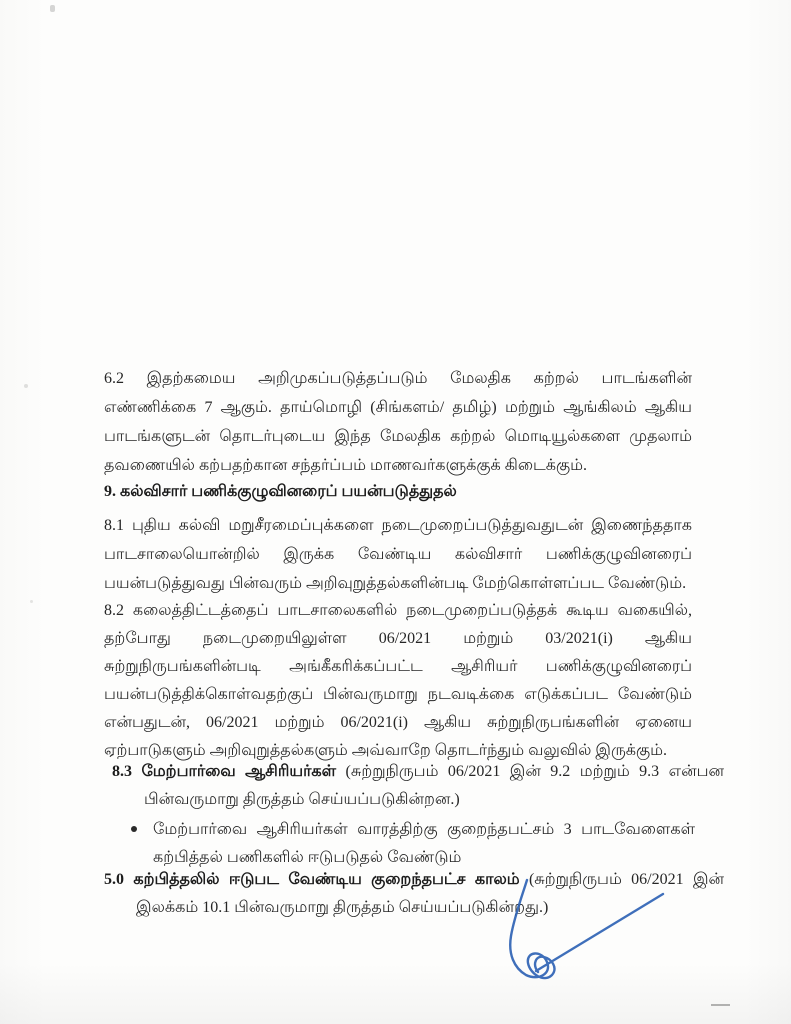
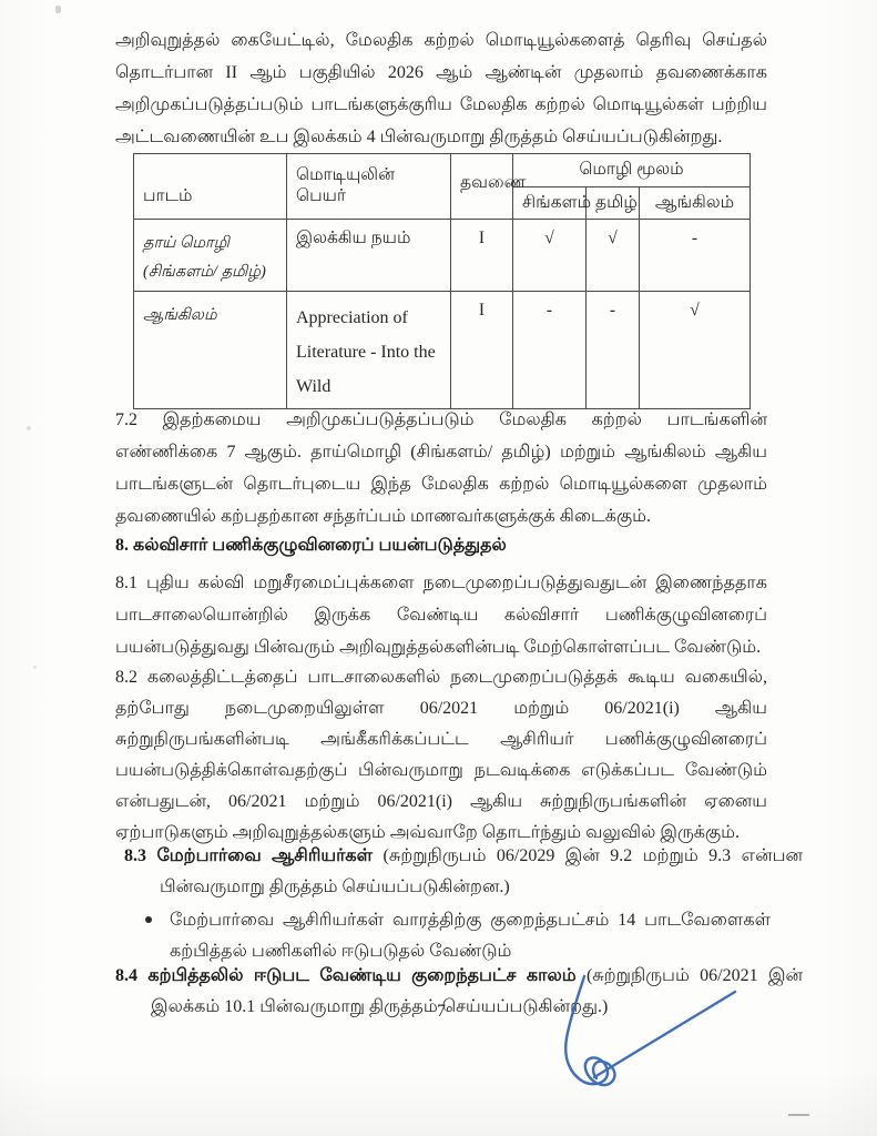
+ அறிவுறுத்தல் கையேட்டில், மேலதிக கற்றல் மொடியூல்களைத் தெரிவு செய்தல் தொடர்பான II ஆம் பகுதியில் 2026 ஆம் ஆண்டின் முதலாம் தவணைக்காக அறிமுகப்படுத்தப்படும் பாடங்களுக்குரிய மேலதிக கற்றல் மொடியூல்கள் பற்றிய அட்டவணையின் உப இலக்கம் 4 பின்வருமாறு திருத்தம் செய்யப்படுகின்றது.
+ பாடம்	மொடியுலின் பெயர்	தவணை	மொழி மூலம்
+ சிங்களம்	தமிழ்	ஆங்கிலம்
+ தாய் மொழி (சிங்களம்/ தமிழ்)	இலக்கிய நயம்	I	√	√	-
+ ஆங்கிலம்	Appreciation of Literature - Into the Wild	I	-	-	√
- 6.2 இதற்கமைய அறிமுகப்படுத்தப்படும் மேலதிக கற்றல் பாடங்களின் எண்ணிக்கை 7 ஆகும். தாய்மொழி (சிங்களம்/ தமிழ்) மற்றும் ஆங்கிலம் ஆகிய பாடங்களுடன் தொடர்புடைய இந்த மேலதிக கற்றல் மொடியூல்களை முதலாம் தவணையில் கற்பதற்கான சந்தர்ப்பம் மாணவர்களுக்குக் கிடைக்கும்.
+ 7.2 இதற்கமைய அறிமுகப்படுத்தப்படும் மேலதிக கற்றல் பாடங்களின் எண்ணிக்கை 7 ஆகும். தாய்மொழி (சிங்களம்/ தமிழ்) மற்றும் ஆங்கிலம் ஆகிய பாடங்களுடன் தொடர்புடைய இந்த மேலதிக கற்றல் மொடியூல்களை முதலாம் தவணையில் கற்பதற்கான சந்தர்ப்பம் மாணவர்களுக்குக் கிடைக்கும்.
- 9. கல்விசார் பணிக்குழுவினரைப் பயன்படுத்துதல்
+ 8. கல்விசார் பணிக்குழுவினரைப் பயன்படுத்துதல்
  8.1 புதிய கல்வி மறுசீரமைப்புக்களை நடைமுறைப்படுத்துவதுடன் இணைந்ததாக பாடசாலையொன்றில் இருக்க வேண்டிய கல்விசார் பணிக்குழுவினரைப் பயன்படுத்துவது பின்வரும் அறிவுறுத்தல்களின்படி மேற்கொள்ளப்பட வேண்டும்.
- 8.2 கலைத்திட்டத்தைப் பாடசாலைகளில் நடைமுறைப்படுத்தக் கூடிய வகையில், தற்போது நடைமுறையிலுள்ள 06/2021 மற்றும் 03/2021(i) ஆகிய சுற்றுநிருபங்களின்படி அங்கீகரிக்கப்பட்ட ஆசிரியர் பணிக்குழுவினரைப் பயன்படுத்திக்கொள்வதற்குப் பின்வருமாறு நடவடிக்கை எடுக்கப்பட வேண்டும் என்பதுடன், 06/2021 மற்றும் 06/2021(i) ஆகிய சுற்றுநிருபங்களின் ஏனைய ஏற்பாடுகளும் அறிவுறுத்தல்களும் அவ்வாறே தொடர்ந்தும் வலுவில் இருக்கும்.
+ 8.2 கலைத்திட்டத்தைப் பாடசாலைகளில் நடைமுறைப்படுத்தக் கூடிய வகையில், தற்போது நடைமுறையிலுள்ள 06/2021 மற்றும் 06/2021(i) ஆகிய சுற்றுநிருபங்களின்படி அங்கீகரிக்கப்பட்ட ஆசிரியர் பணிக்குழுவினரைப் பயன்படுத்திக்கொள்வதற்குப் பின்வருமாறு நடவடிக்கை எடுக்கப்பட வேண்டும் என்பதுடன், 06/2021 மற்றும் 06/2021(i) ஆகிய சுற்றுநிருபங்களின் ஏனைய ஏற்பாடுகளும் அறிவுறுத்தல்களும் அவ்வாறே தொடர்ந்தும் வலுவில் இருக்கும்.
- 8.3 மேற்பார்வை ஆசிரியர்கள் (சுற்றுநிருபம் 06/2021 இன் 9.2 மற்றும் 9.3 என்பன பின்வருமாறு திருத்தம் செய்யப்படுகின்றன.)
+ 8.3 மேற்பார்வை ஆசிரியர்கள் (சுற்றுநிருபம் 06/2029 இன் 9.2 மற்றும் 9.3 என்பன பின்வருமாறு திருத்தம் செய்யப்படுகின்றன.)
- மேற்பார்வை ஆசிரியர்கள் வாரத்திற்கு குறைந்தபட்சம் 3 பாடவேளைகள் கற்பித்தல் பணிகளில் ஈடுபடுதல் வேண்டும்
+ மேற்பார்வை ஆசிரியர்கள் வாரத்திற்கு குறைந்தபட்சம் 14 பாடவேளைகள் கற்பித்தல் பணிகளில் ஈடுபடுதல் வேண்டும்
- 5.0 கற்பித்தலில் ஈடுபட வேண்டிய குறைந்தபட்ச காலம் (சுற்றுநிருபம் 06/2021 இன் இலக்கம் 10.1 பின்வருமாறு திருத்தம் செய்யப்படுகின்றது.)
+ 8.4 கற்பித்தலில் ஈடுபட வேண்டிய குறைந்தபட்ச காலம் (சுற்றுநிருபம் 06/2021 இன் இலக்கம் 10.1 பின்வருமாறு திருத்தம் செய்யப்படுகின்றது.)
+ 7
